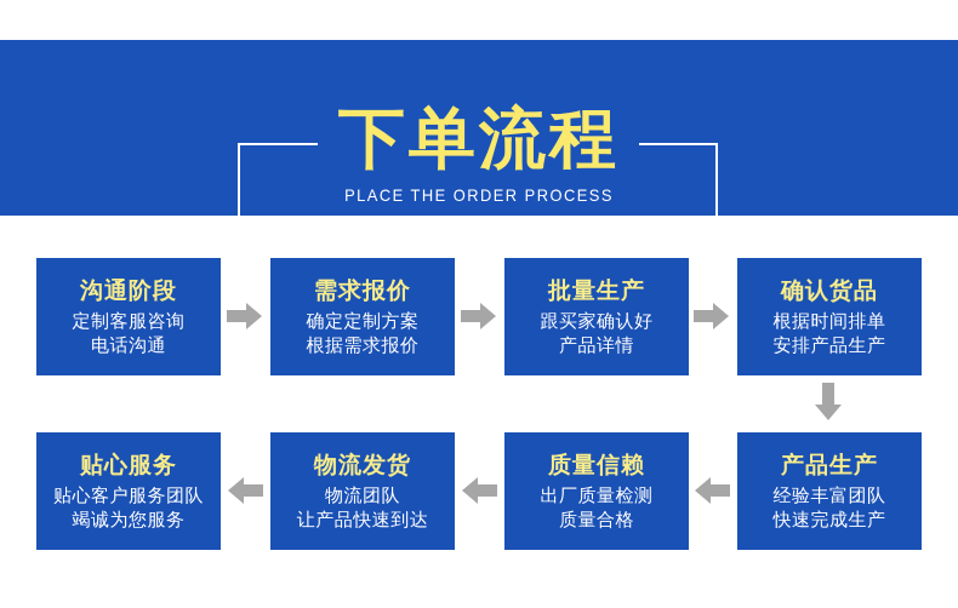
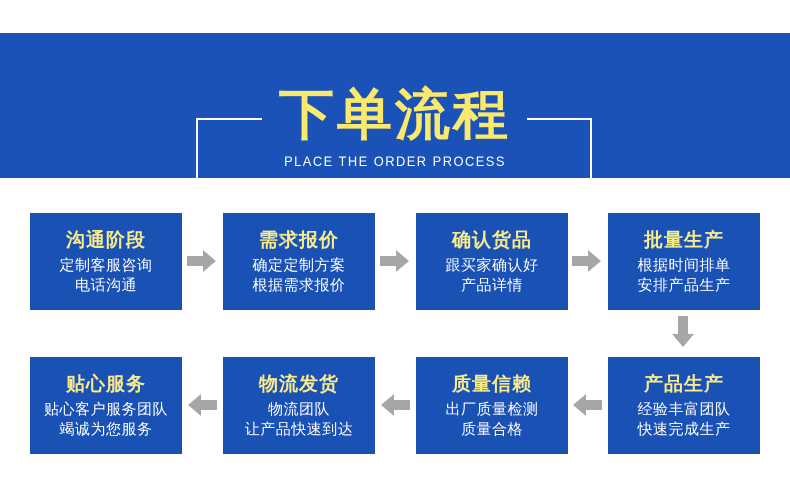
  下单流程
  PLACE THE ORDER PROCESS
  沟通阶段
  定制客服咨询
  电话沟通
  需求报价
  确定定制方案
  根据需求报价
- 批量生产
+ 确认货品
  跟买家确认好
  产品详情
- 确认货品
+ 批量生产
  根据时间排单
  安排产品生产
  产品生产
  经验丰富团队
  快速完成生产
  质量信赖
  出厂质量检测
  质量合格
  物流发货
  物流团队
  让产品快速到达
  贴心服务
  贴心客户服务团队
  竭诚为您服务
